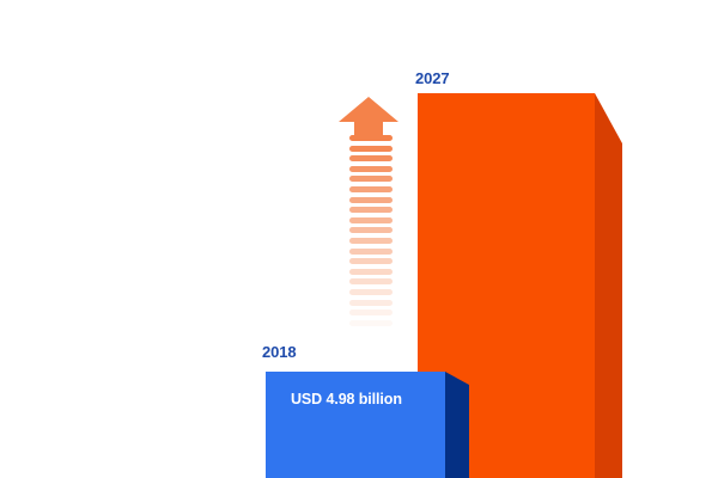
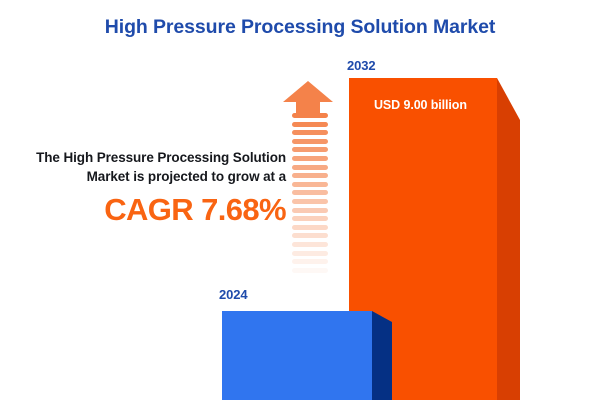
+ High Pressure Processing Solution Market
+ The High Pressure Processing Solution Market is projected to grow at a
+ CAGR 7.68%
- 2027
+ 2032
+ USD 9.00 billion
- 2018
+ 2024
- USD 4.98 billion
